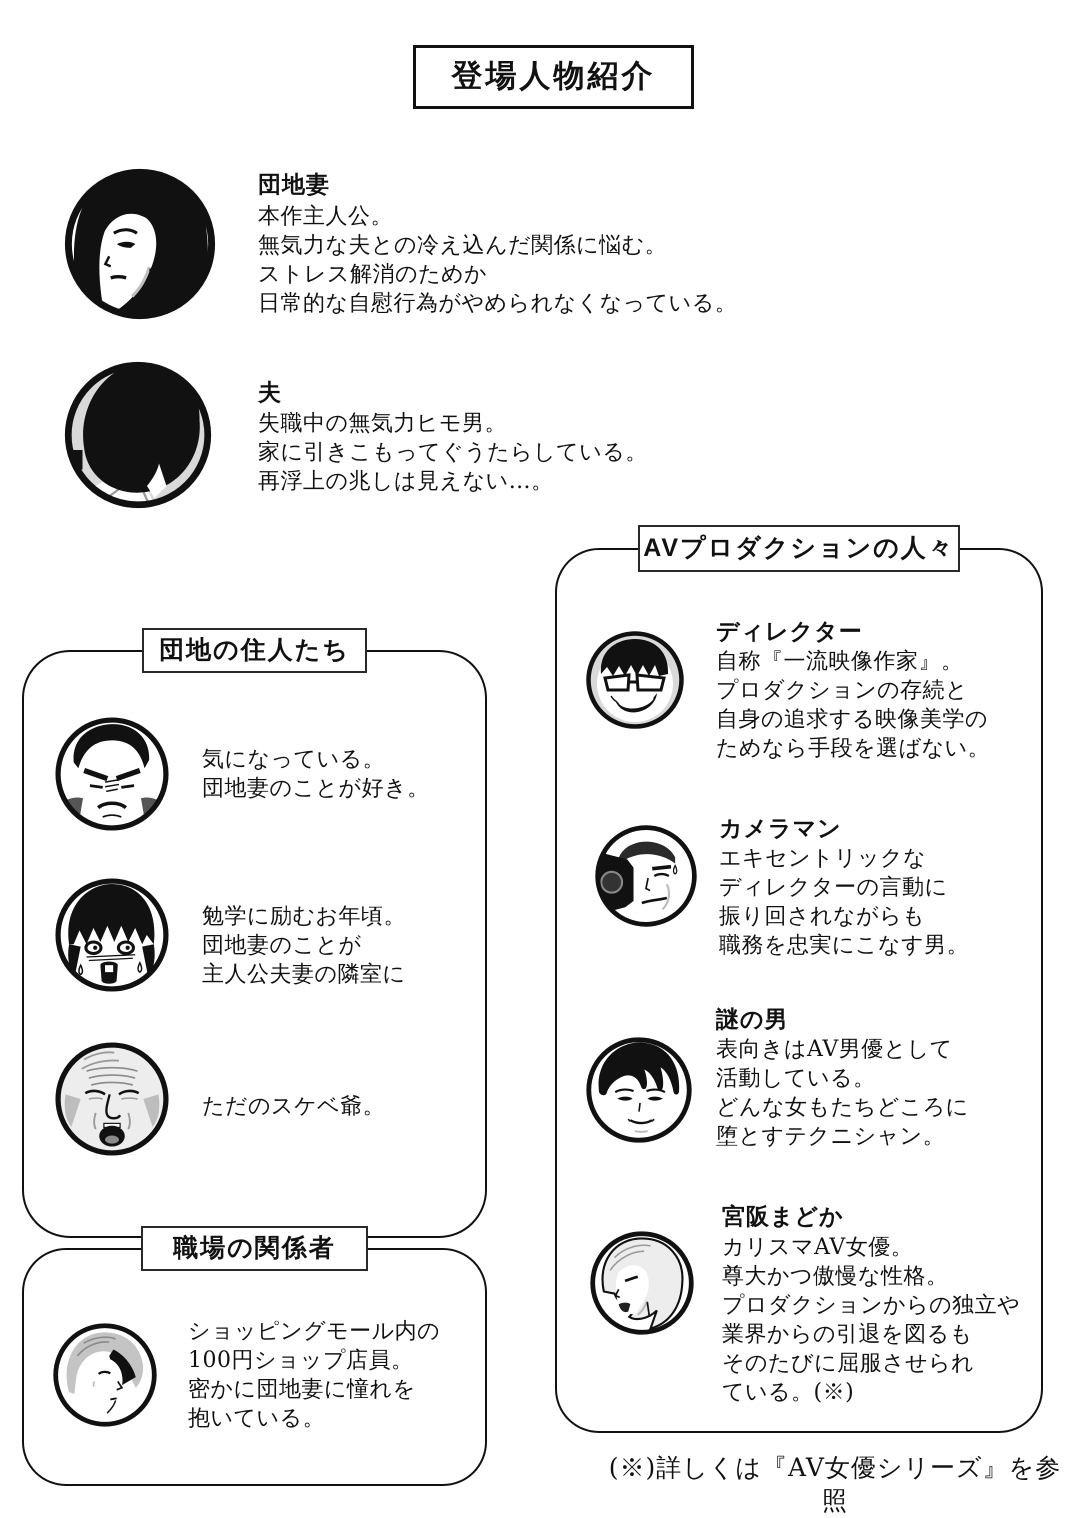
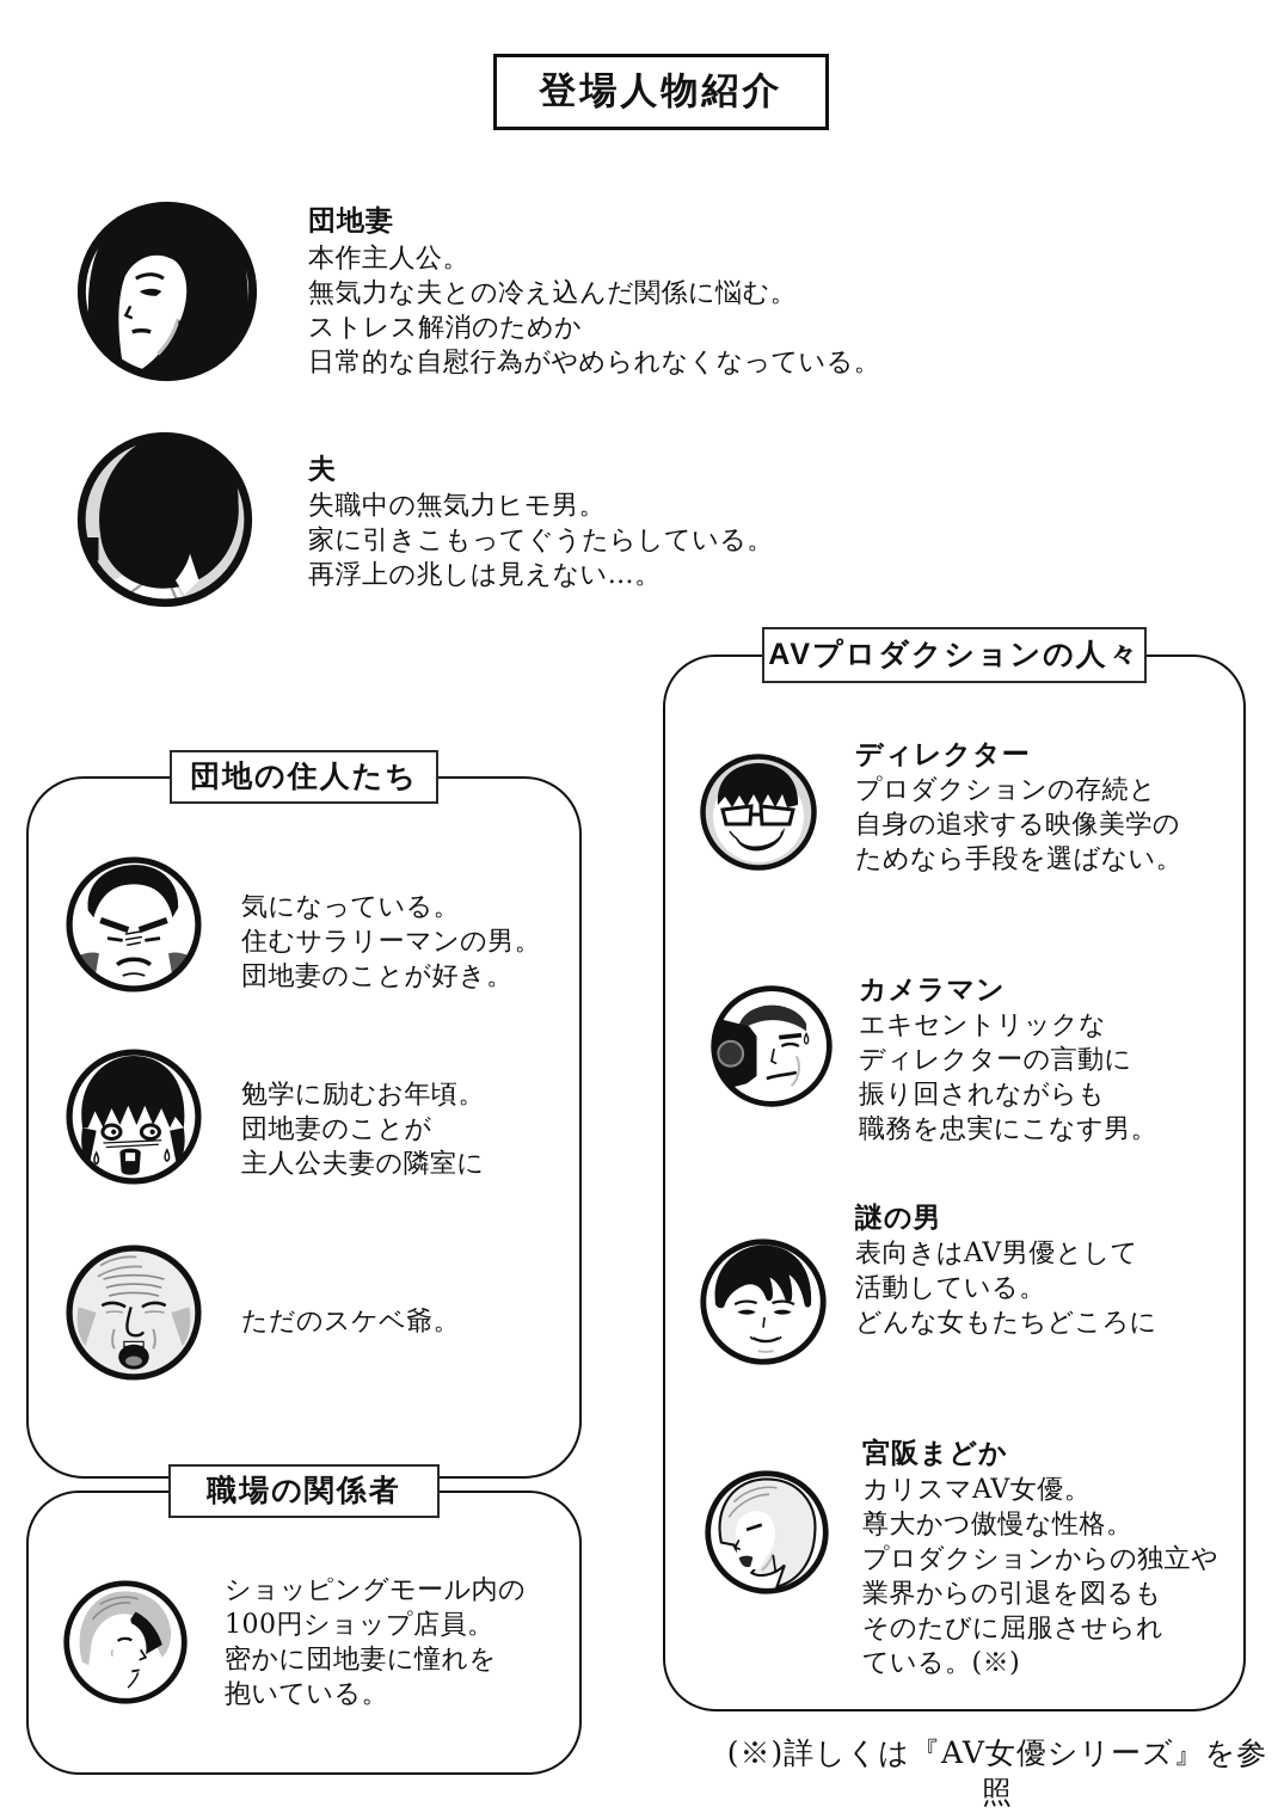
  登場人物紹介
  団地妻
  本作主人公。
  無気力な夫との冷え込んだ関係に悩む。
  ストレス解消のためか
  日常的な自慰行為がやめられなくなっている。
  夫
  失職中の無気力ヒモ男。
  家に引きこもってぐうたらしている。
  再浮上の兆しは見えない…。
  AVプロダクションの人々
  ディレクター
- 自称『一流映像作家』。
  プロダクションの存続と
  自身の追求する映像美学の
  ためなら手段を選ばない。
  カメラマン
  エキセントリックな
  ディレクターの言動に
  振り回されながらも
  職務を忠実にこなす男。
  謎の男
  表向きはAV男優として
  活動している。
  どんな女もたちどころに
- 堕とすテクニシャン。
  宮阪まどか
  カリスマAV女優。
  尊大かつ傲慢な性格。
  プロダクションからの独立や
  業界からの引退を図るも
  そのたびに屈服させられ
  ている。(※)
  団地の住人たち
  気になっている。
+ 住むサラリーマンの男。
  団地妻のことが好き。
  勉学に励むお年頃。
  団地妻のことが
  主人公夫妻の隣室に
  ただのスケベ爺。
  職場の関係者
  ショッピングモール内の
  100円ショップ店員。
  密かに団地妻に憧れを
  抱いている。
  (※)詳しくは『AV女優シリーズ』を参照
